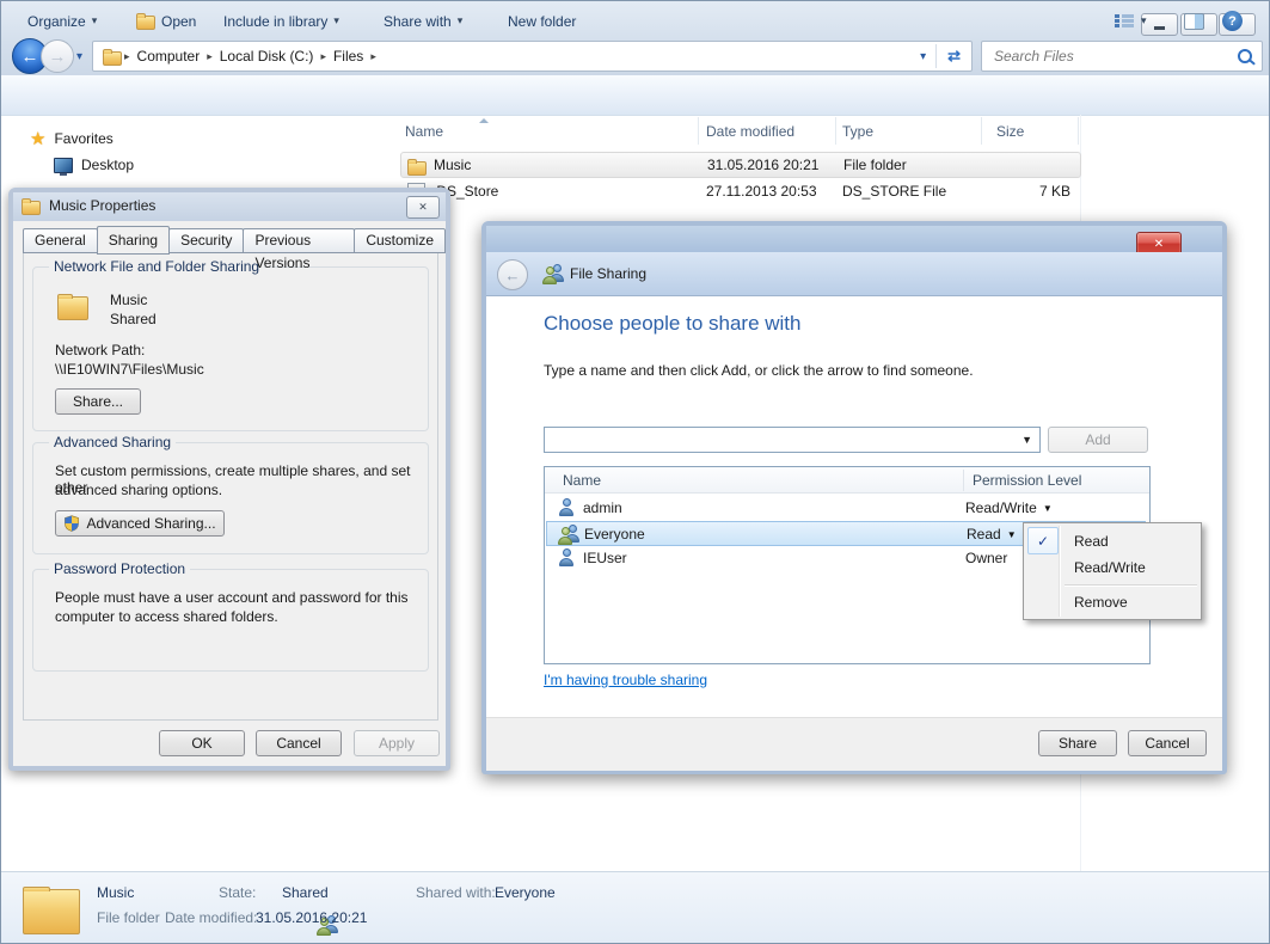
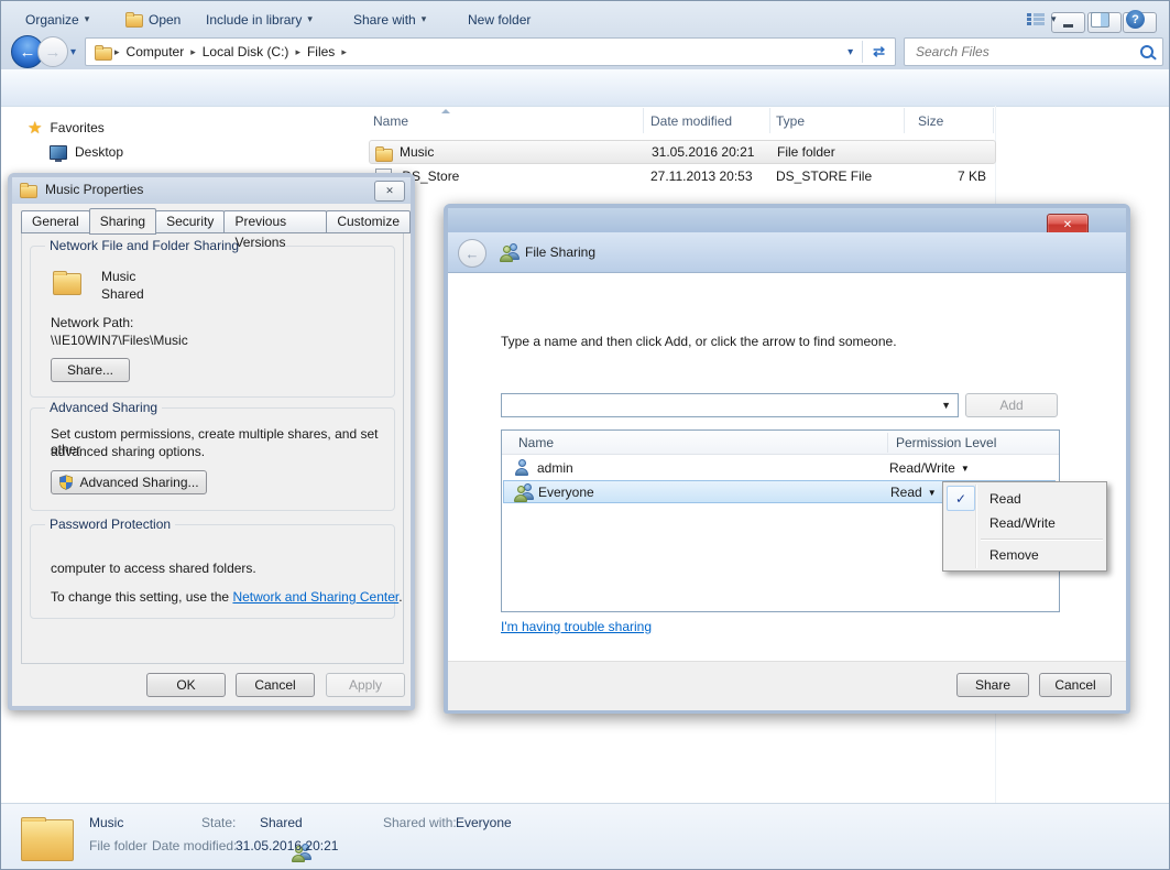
  ←
  →
  ▾
  ▸
  Computer
  ▸
  Local Disk (C:)
  ▸
  Files
  ▸
  ▾
  ⇄
  Search Files
  Organize
  ▾
  Open
  Include in library
  ▾
  Share with
  ▾
  New folder
  ▾
  ?
  ★
  Favorites
  Desktop
  Name
  Date modified
  Type
  Size
  Music
  31.05.2016 20:21
  File folder
  S_Store
  27.11.2013 20:53
  DS_STORE File
  7 KB
  Music
  State:
  Shared
  Shared with:
  Everyone
  File folder
  Date modified:
  31.05.2016 20:21
  Music Properties
  ✕
  General
  Sharing
  Security
  Previous Versions
  Customize
  Network File and Folder Sharin
  Music
  Shared
  Network Path:
  \\IE10WIN7\Files\Music
  Share...
  Advanced Sharing
  Set custom permissions, create multiple shares, and set other
  advanced sharing options.
  Advanced Sharing...
  Password Protection
- People must have a user account and password for this
  computer to access shared folders.
+ To change this setting, use the Network and Sharing Center.
  OK
  Cancel
  Apply
  ✕
  ←
  File Sharing
- Choose people to share with
  Type a name and then click Add, or click the arrow to find someone.
  ▼
  Add
  Name
  Permission Level
  admin
  Read/Write
  ▼
  Everyone
  Read
  ▼
- IEUser
- Owner
  I'm having trouble sharing
  Share
  Cancel
  ✓
  Read
  Read/Write
  Remove
